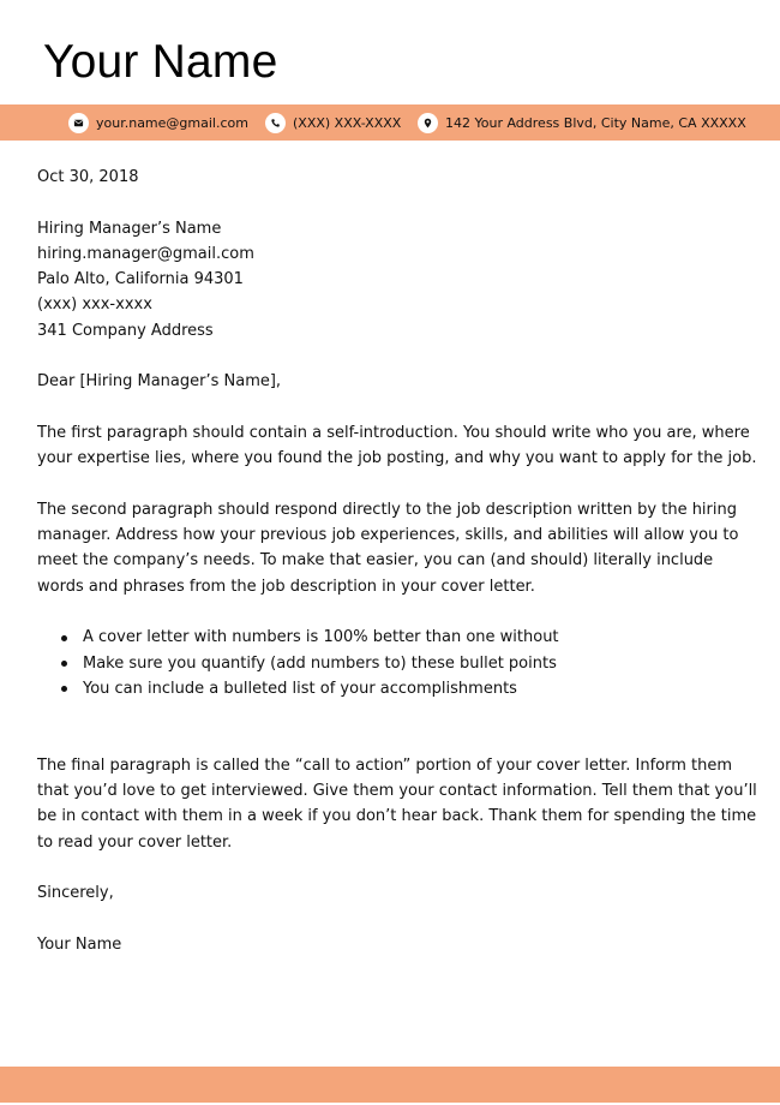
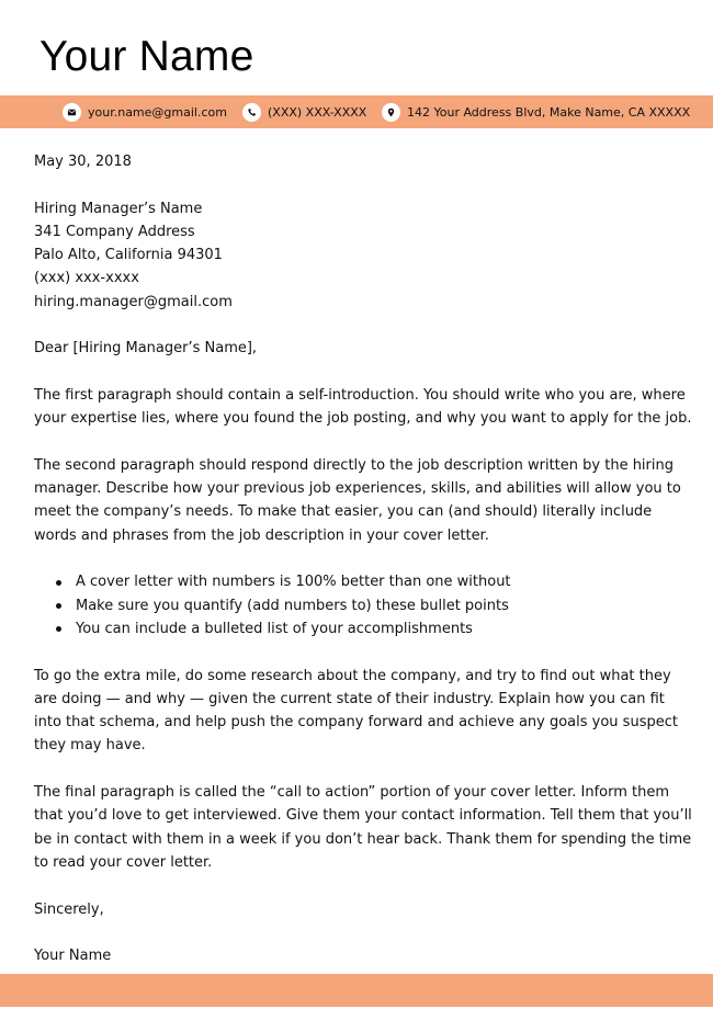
  Your Name
  your.name@gmail.com
  (XXX) XXX-XXXX
- 142 Your Address Blvd, City Name, CA XXXXX
+ 142 Your Address Blvd, Make Name, CA XXXXX
- Oct 30, 2018
+ May 30, 2018
  Hiring Manager’s Name
- hiring.manager@gmail.com
+ 341 Company Address
  Palo Alto, California 94301
  (xxx) xxx-xxxx
- 341 Company Address
+ hiring.manager@gmail.com
  Dear [Hiring Manager’s Name],
  The first paragraph should contain a self-introduction. You should write who you are, where your expertise lies, where you found the job posting, and why you want to apply for the job.
- The second paragraph should respond directly to the job description written by the hiring manager. Address how your previous job experiences, skills, and abilities will allow you to meet the company’s needs. To make that easier, you can (and should) literally include words and phrases from the job description in your cover letter.
+ The second paragraph should respond directly to the job description written by the hiring manager. Describe how your previous job experiences, skills, and abilities will allow you to meet the company’s needs. To make that easier, you can (and should) literally include words and phrases from the job description in your cover letter.
  A cover letter with numbers is 100% better than one without
  Make sure you quantify (add numbers to) these bullet points
  You can include a bulleted list of your accomplishments
+ To go the extra mile, do some research about the company, and try to find out what they are doing — and why — given the current state of their industry. Explain how you can fit into that schema, and help push the company forward and achieve any goals you suspect they may have.
  The final paragraph is called the “call to action” portion of your cover letter. Inform them that you’d love to get interviewed. Give them your contact information. Tell them that you’ll be in contact with them in a week if you don’t hear back. Thank them for spending the time to read your cover letter.
  Sincerely,
  Your Name
